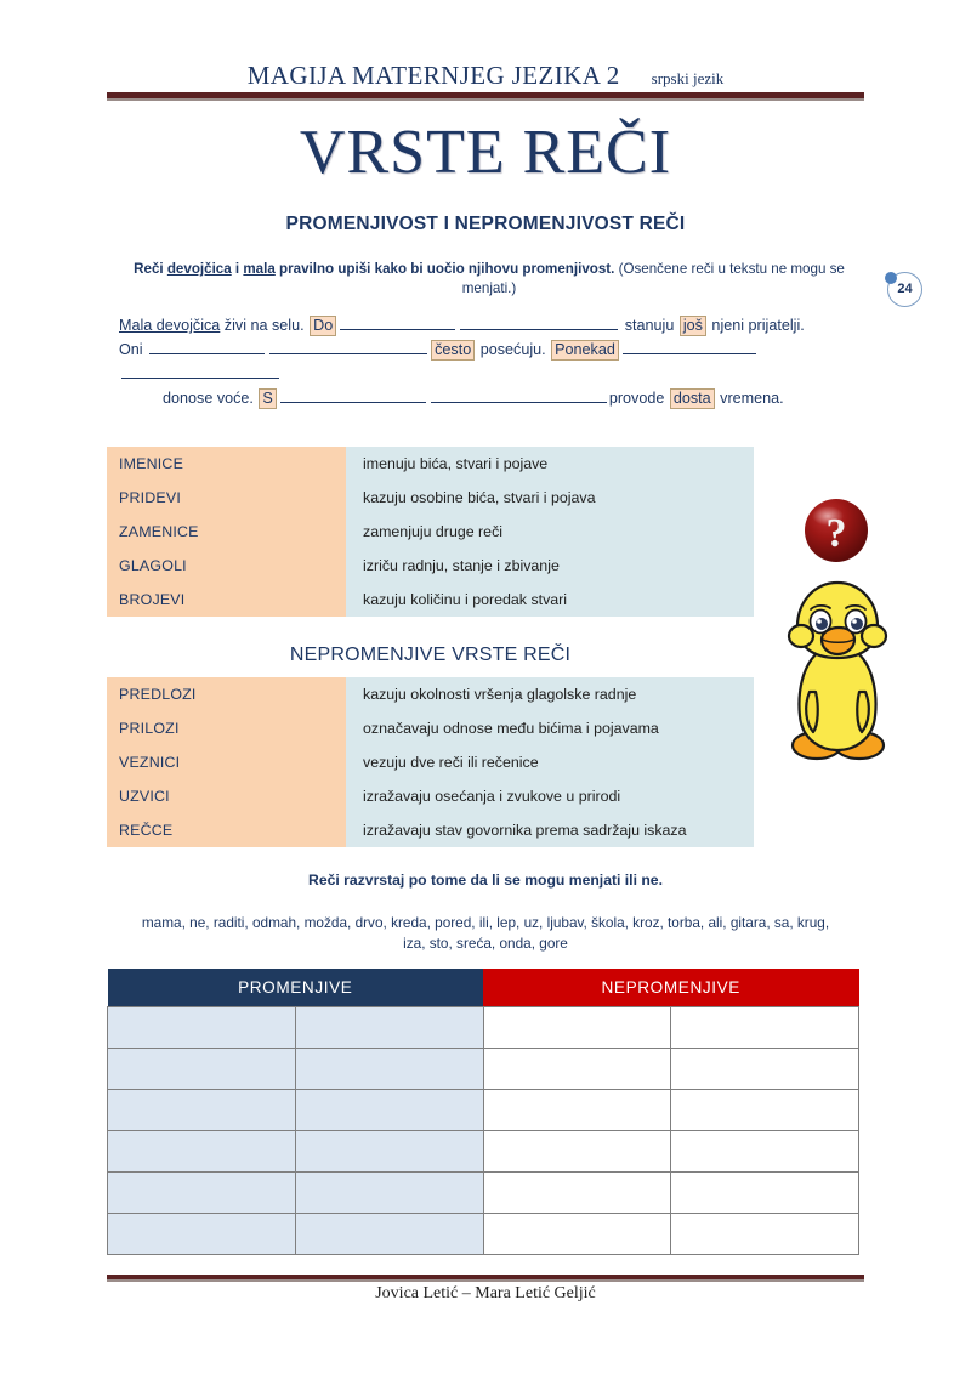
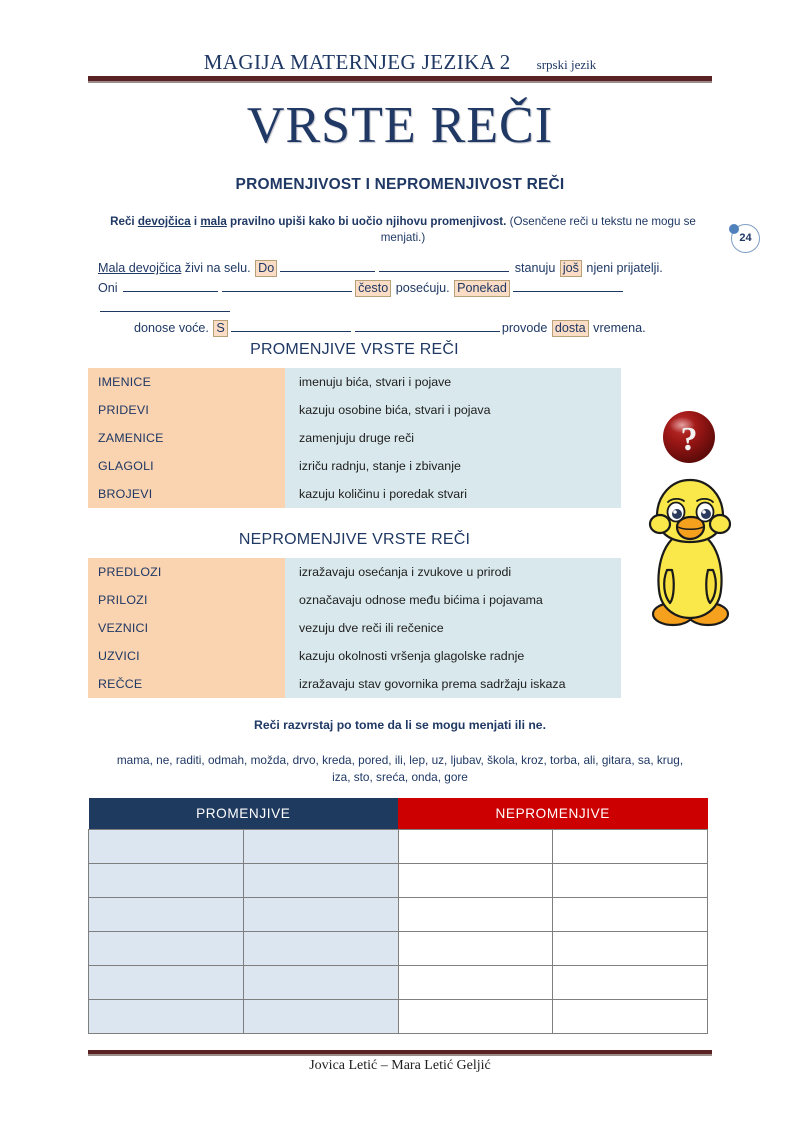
  MAGIJA MATERNJEG JEZIKA 2 srpski jezik
  VRSTE REČI
  PROMENJIVOST I NEPROMENJIVOST REČI
  24
  Reči devojčica i mala pravilno upiši kako bi uočio njihovu promenjivost. (Osenčene reči u tekstu ne mogu se menjati.)
  Mala devojčica živi na selu. Do stanuju još njeni prijatelji.
  Oni često posećuju. Ponekad
  donose voće. S provode dosta vremena.
+ PROMENJIVE VRSTE REČI
  IMENICE	imenuju bića, stvari i pojave
  PRIDEVI	kazuju osobine bića, stvari i pojava
  ZAMENICE	zamenjuju druge reči
  GLAGOLI	izriču radnju, stanje i zbivanje
  BROJEVI	kazuju količinu i poredak stvari
  ?
  NEPROMENJIVE VRSTE REČI
- PREDLOZI	kazuju okolnosti vršenja glagolske radnje
+ PREDLOZI	izražavaju osećanja i zvukove u prirodi
  PRILOZI	označavaju odnose među bićima i pojavama
  VEZNICI	vezuju dve reči ili rečenice
- UZVICI	izražavaju osećanja i zvukove u prirodi
+ UZVICI	kazuju okolnosti vršenja glagolske radnje
  REČCE	izražavaju stav govornika prema sadržaju iskaza
  Reči razvrstaj po tome da li se mogu menjati ili ne.
  mama, ne, raditi, odmah, možda, drvo, kreda, pored, ili, lep, uz, ljubav, škola, kroz, torba, ali, gitara, sa, krug, iza, sto, sreća, onda, gore
  PROMENJIVE	NEPROMENJIVE
  Jovica Letić – Mara Letić Geljić
